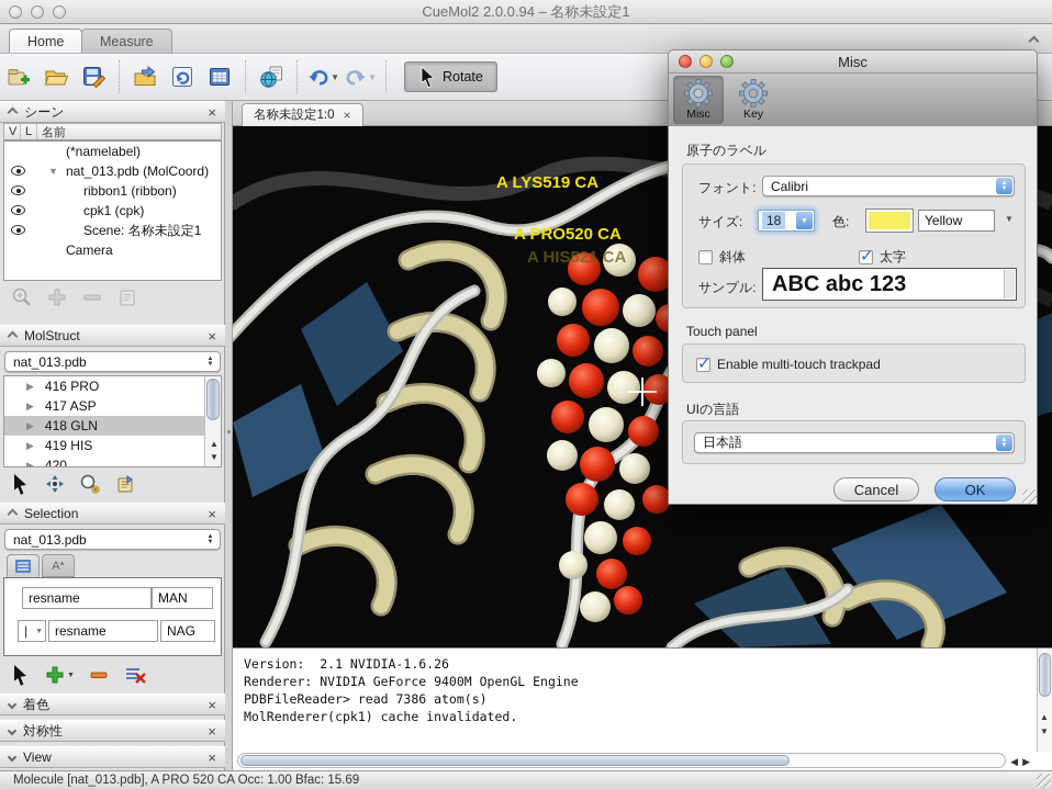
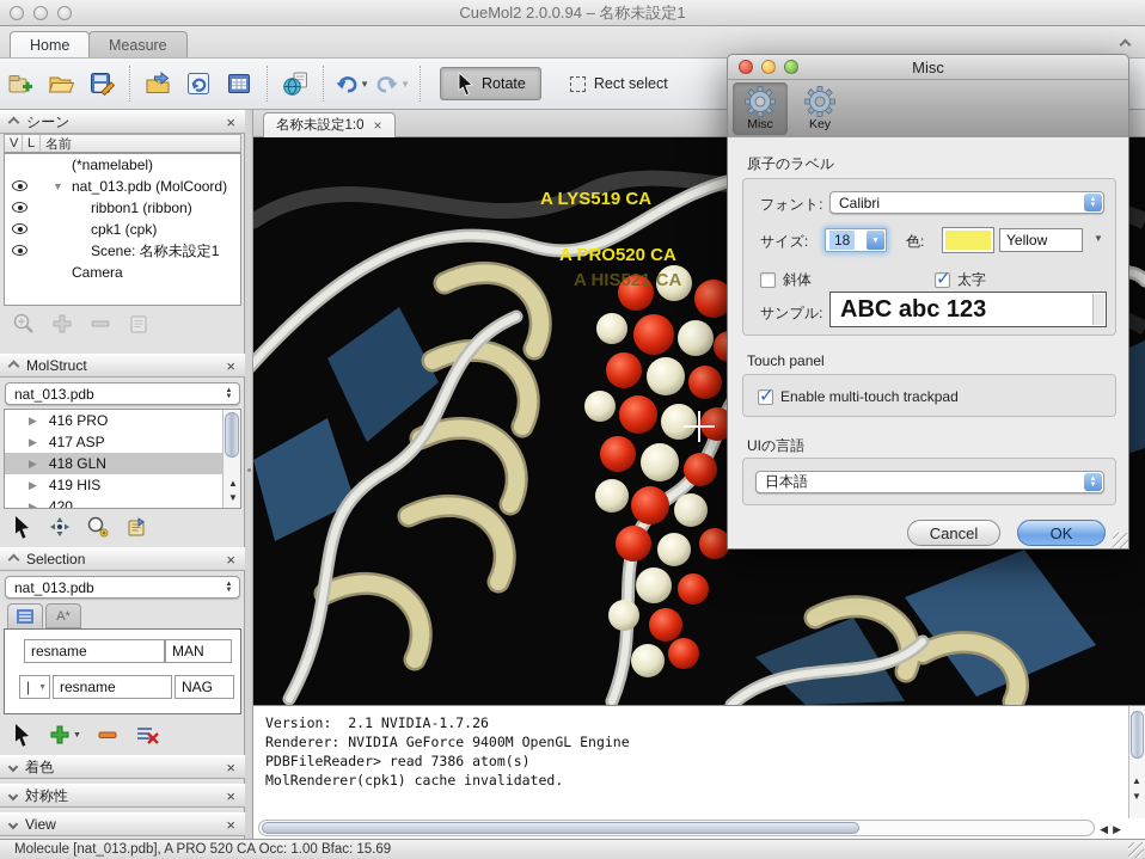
  CueMol2 2.0.0.94 – 名称未設定1
  Home
  Measure
  ▼
  ▼
  Rotate
+ Rect select
  シーン
  ×
  V
  L
  名前
  (*namelabel)
  ▼
  nat_013.pdb (MolCoord)
  ribbon1 (ribbon)
  cpk1 (cpk)
  Scene: 名称未設定1
  Camera
  MolStruct
  ×
  nat_013.pdb
  ▶
  416 PRO
  ▶
  417 ASP
  ▶
  418 GLN
  ▶
  419 HIS
  ▶
  420
  ▲
  ▼
  Selection
  ×
  nat_013.pdb
  A*
  resname
  MAN
  |
  resname
  NAG
  着色
  ×
  対称性
  ×
  View
  ×
  名称未設定1:0
  ×
  A LYS519 CA
  A PRO520 CA
  A HIS521 CA
- Version: 2.1 NVIDIA-1.6.26
+ Version: 2.1 NVIDIA-1.7.26
  Renderer: NVIDIA GeForce 9400M OpenGL Engine
  PDBFileReader> read 7386 atom(s)
  MolRenderer(cpk1) cache invalidated.
  ▲
  ▼
  ◀▶
  Molecule [nat_013.pdb], A PRO 520 CA Occ: 1.00 Bfac: 15.69
  Misc
  Misc
  Key
  原子のラベル
  フォント:
  Calibri
  サイズ:
  18
  色:
  Yellow
  ▼
  斜体
  太字
  サンプル:
  ABC abc 123
  Touch panel
  Enable multi-touch trackpad
  UIの言語
  日本語
  Cancel
  OK
